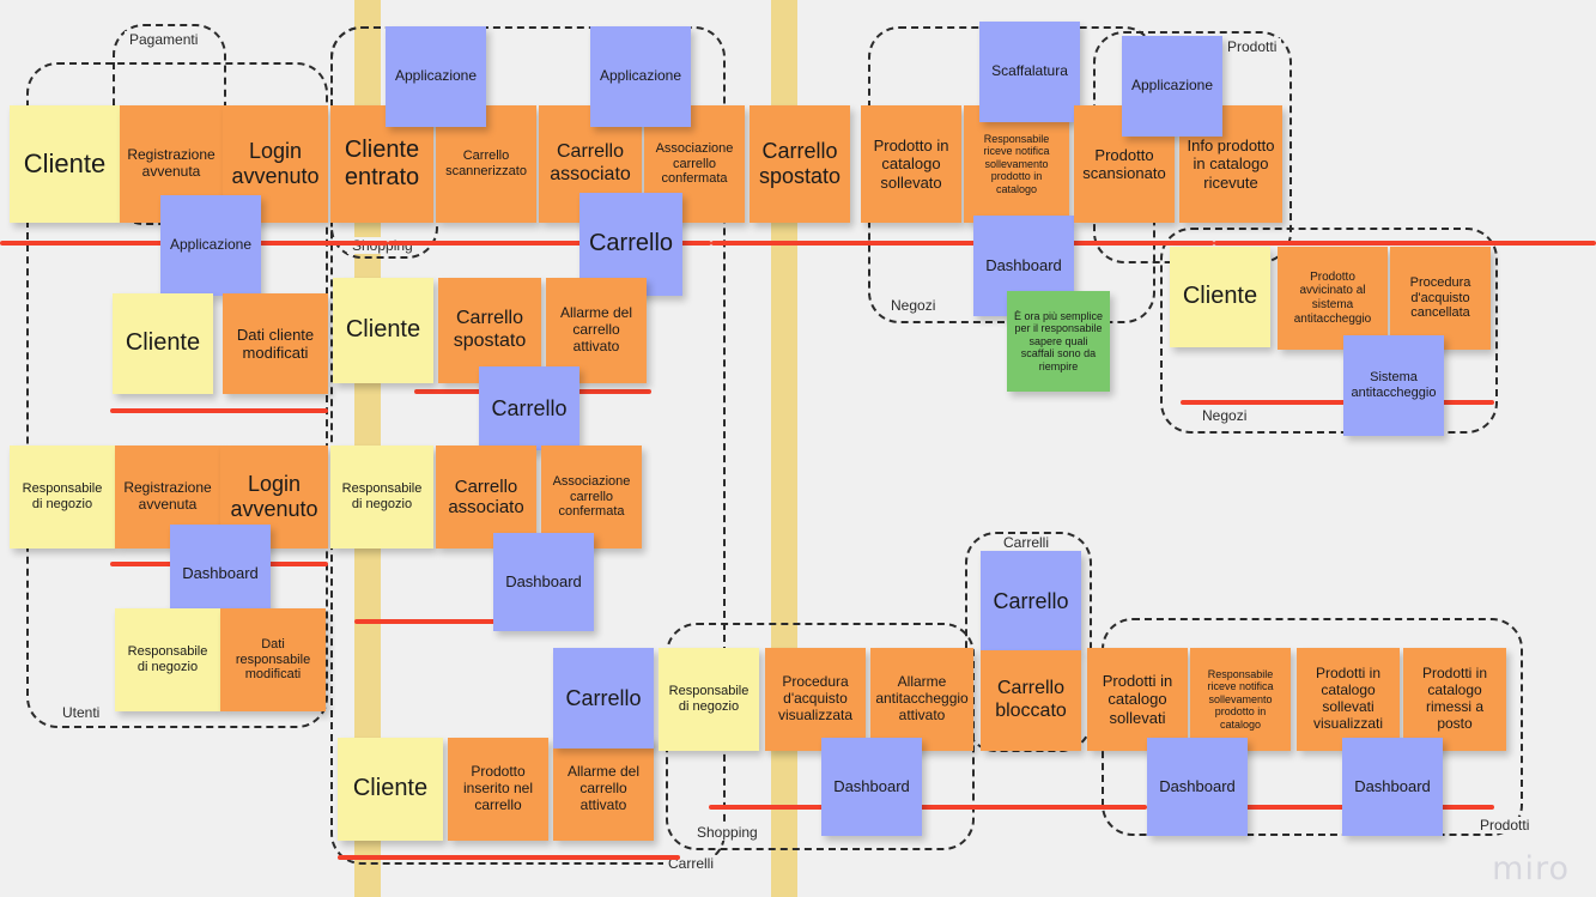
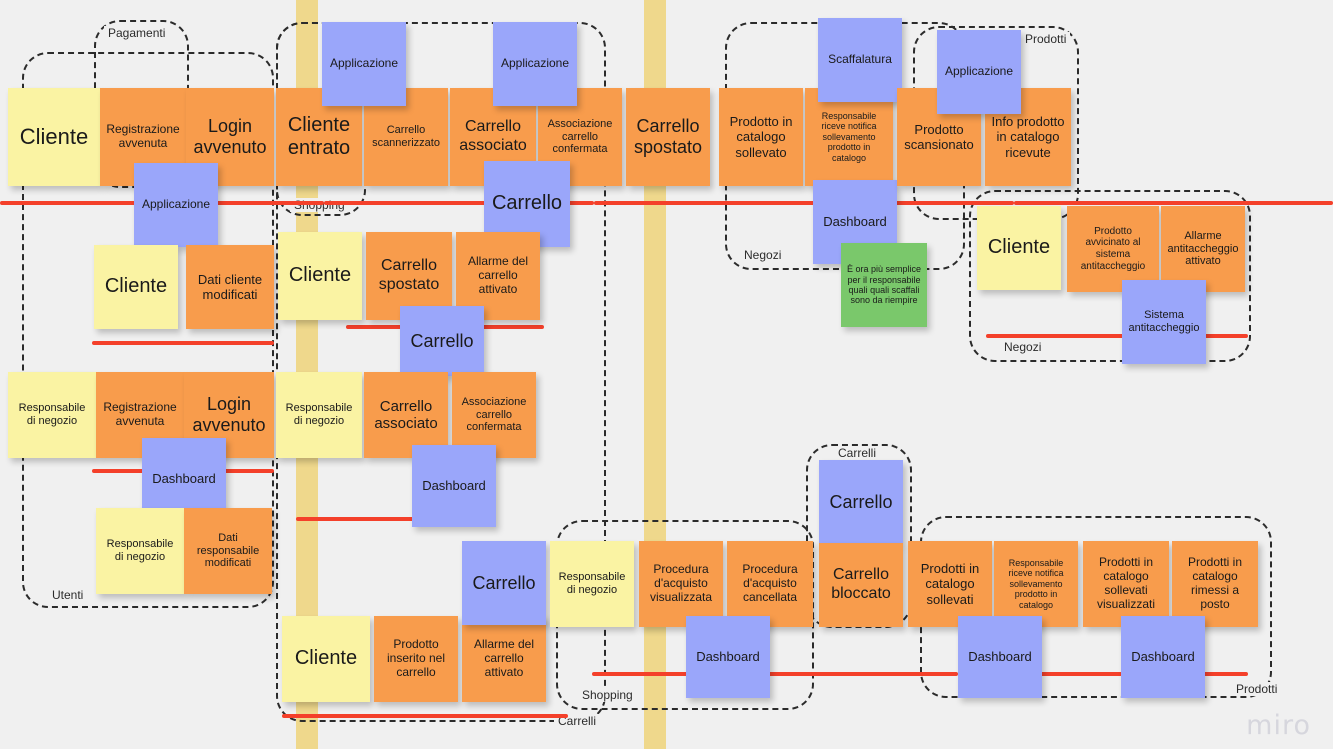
  Pagamenti
  Utenti
  Shopping
  Carrelli
  Negozi
  Prodotti
  Negozi
  Carrelli
  Shopping
  Prodotti
  Cliente
  Registrazione avvenuta
  Login avvenuto
  Applicazione
  Cliente entrato
  Carrello scannerizzato
  Applicazione
  Carrello associato
  Associazione carrello confermata
  Applicazione
  Carrello
  Carrello spostato
  Prodotto in catalogo sollevato
  Responsabile riceve notifica sollevamento prodotto in catalogo
  Scaffalatura
  Dashboard
  Prodotto scansionato
  Info prodotto in catalogo ricevute
  Applicazione
- È ora più semplice per il responsabile sapere quali scaffali sono da riempire
+ È ora più semplice per il responsabile quali quali scaffali sono da riempire
  Cliente
  Prodotto avvicinato al sistema antitaccheggio
- Procedura d'acquisto cancellata
+ Allarme antitaccheggio attivato
  Sistema antitaccheggio
  Cliente
  Dati cliente modificati
  Cliente
  Carrello spostato
  Allarme del carrello attivato
  Carrello
  Responsabile di negozio
  Registrazione avvenuta
  Login avvenuto
  Dashboard
  Responsabile di negozio
  Dati responsabile modificati
  Responsabile di negozio
  Carrello associato
  Associazione carrello confermata
  Dashboard
  Cliente
  Prodotto inserito nel carrello
  Allarme del carrello attivato
  Carrello
  Responsabile di negozio
  Procedura d'acquisto visualizzata
- Allarme antitaccheggio attivato
+ Procedura d'acquisto cancellata
  Dashboard
  Carrello
  Carrello bloccato
  Prodotti in catalogo sollevati
  Responsabile riceve notifica sollevamento prodotto in catalogo
  Prodotti in catalogo sollevati visualizzati
  Prodotti in catalogo rimessi a posto
  Dashboard
  Dashboard
  miro
